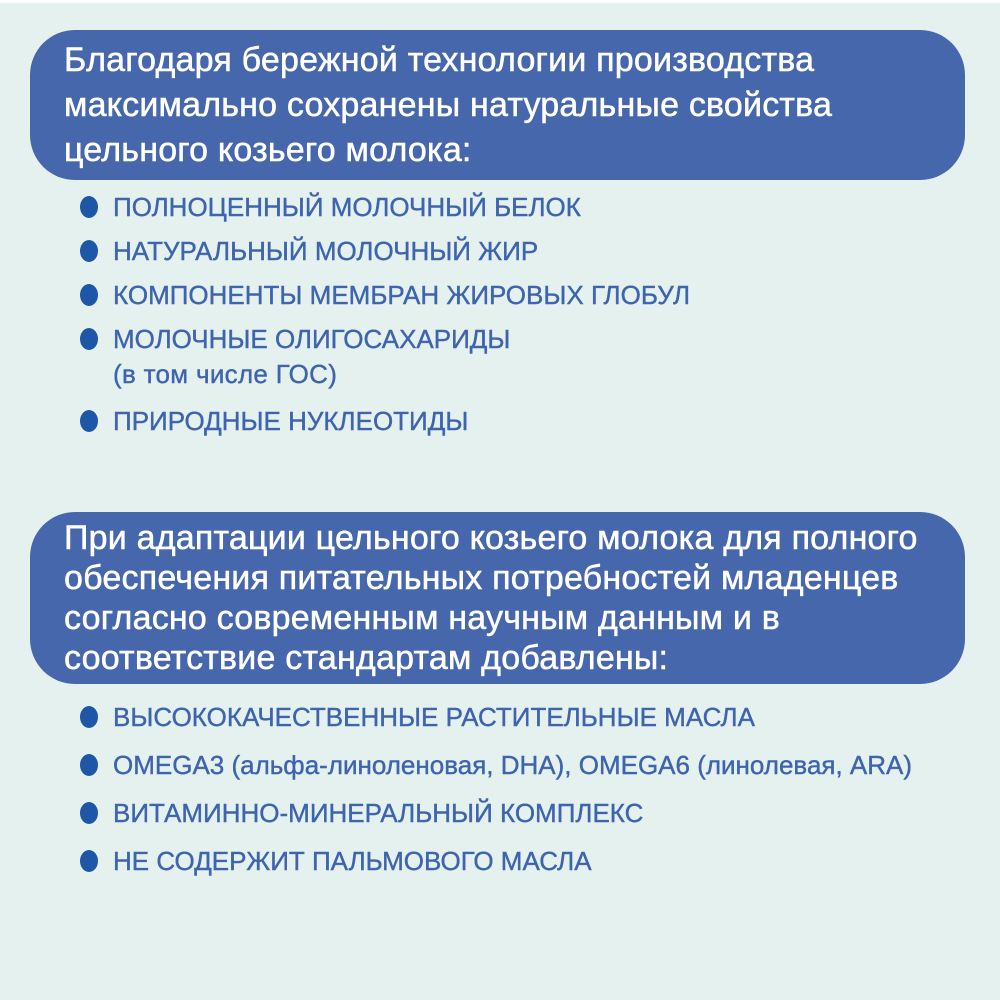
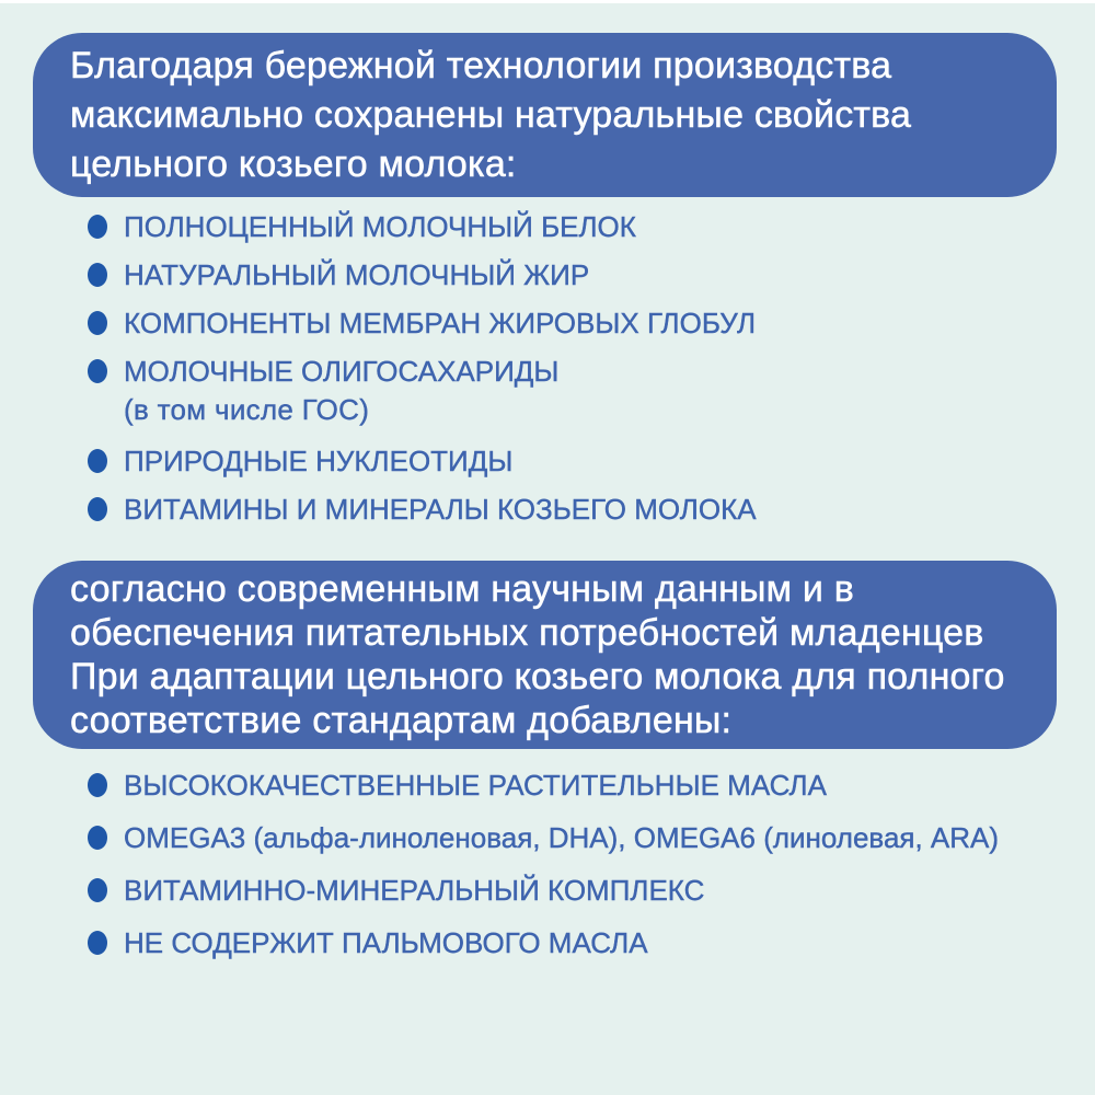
  Благодаря бережной технологии производства
  максимально сохранены натуральные свойства
  цельного козьего молока:
  ПОЛНОЦЕННЫЙ МОЛОЧНЫЙ БЕЛОК
  НАТУРАЛЬНЫЙ МОЛОЧНЫЙ ЖИР
  КОМПОНЕНТЫ МЕМБРАН ЖИРОВЫХ ГЛОБУЛ
  МОЛОЧНЫЕ ОЛИГОСАХАРИДЫ
  (в том числе ГОС)
  ПРИРОДНЫЕ НУКЛЕОТИДЫ
+ ВИТАМИНЫ И МИНЕРАЛЫ КОЗЬЕГО МОЛОКА
- При адаптации цельного козьего молока для полного
+ согласно современным научным данным и в
  обеспечения питательных потребностей младенцев
- согласно современным научным данным и в
+ При адаптации цельного козьего молока для полного
  соответствие стандартам добавлены:
  ВЫСОКОКАЧЕСТВЕННЫЕ РАСТИТЕЛЬНЫЕ МАСЛА
  OMEGA3 (альфа-линоленовая, DHA), OMEGA6 (линолевая, ARA)
  ВИТАМИННО-МИНЕРАЛЬНЫЙ КОМПЛЕКС
  НЕ СОДЕРЖИТ ПАЛЬМОВОГО МАСЛА
